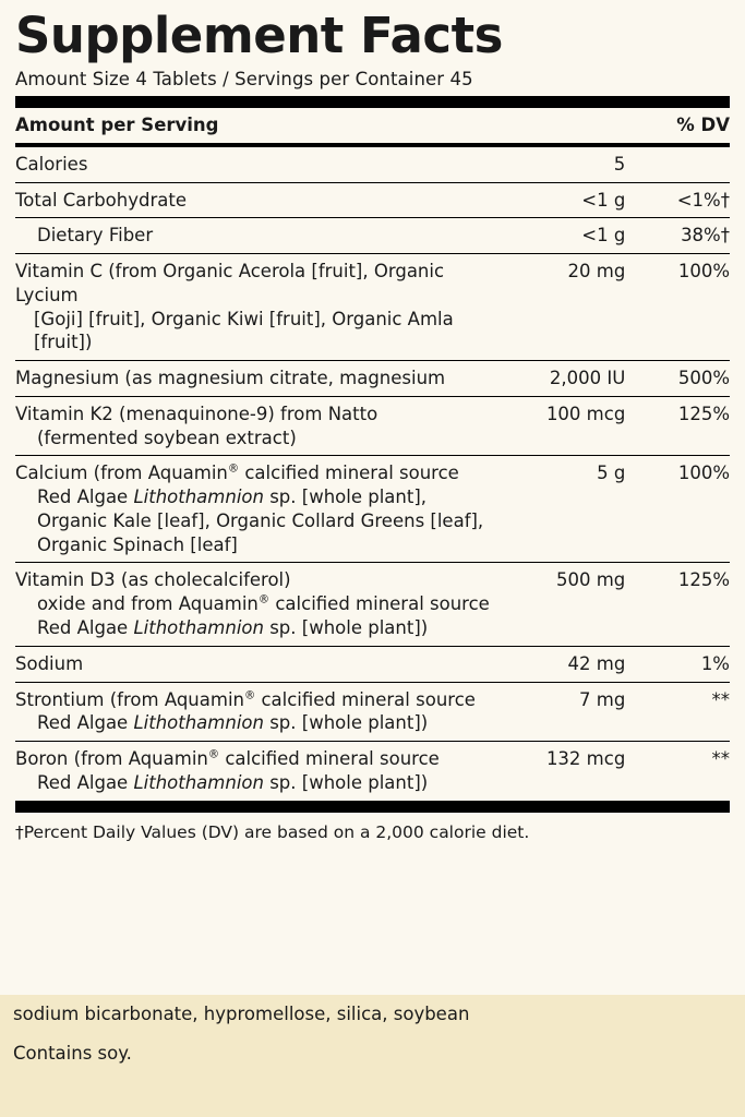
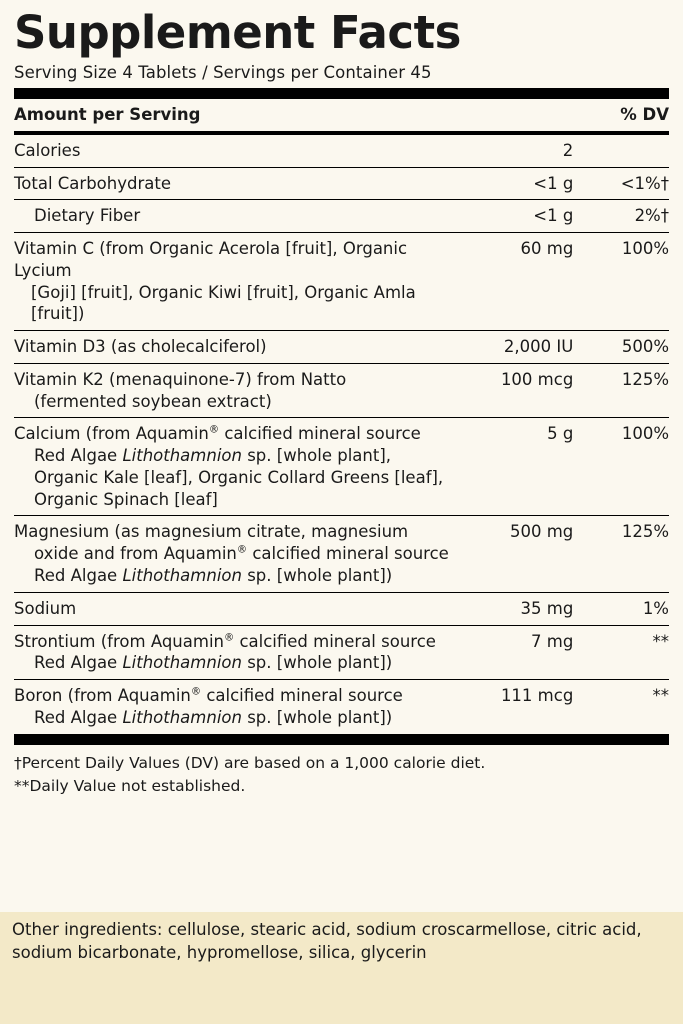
  Supplement Facts
- Amount Size 4 Tablets / Servings per Container 45
+ Serving Size 4 Tablets / Servings per Container 45
  Amount per Serving		% DV
- Calories	5
+ Calories	2
  Total Carbohydrate	<1 g	<1%†
- Dietary Fiber	<1 g	38%†
+ Dietary Fiber	<1 g	2%†
- Vitamin C (from Organic Acerola [fruit], Organic Lycium [Goji] [fruit], Organic Kiwi [fruit], Organic Amla [fruit])	20 mg	100%
+ Vitamin C (from Organic Acerola [fruit], Organic Lycium [Goji] [fruit], Organic Kiwi [fruit], Organic Amla [fruit])	60 mg	100%
- Magnesium (as magnesium citrate, magnesium	2,000 IU	500%
+ Vitamin D3 (as cholecalciferol)	2,000 IU	500%
- Vitamin K2 (menaquinone-9) from Natto (fermented soybean extract)	100 mcg	125%
+ Vitamin K2 (menaquinone-7) from Natto (fermented soybean extract)	100 mcg	125%
  Calcium (from Aquamin® calcified mineral source Red Algae Lithothamnion sp. [whole plant], Organic Kale [leaf], Organic Collard Greens [leaf], Organic Spinach [leaf]	5 g	100%
- Vitamin D3 (as cholecalciferol) oxide and from Aquamin® calcified mineral source Red Algae Lithothamnion sp. [whole plant])	500 mg	125%
+ Magnesium (as magnesium citrate, magnesium oxide and from Aquamin® calcified mineral source Red Algae Lithothamnion sp. [whole plant])	500 mg	125%
- Sodium	42 mg	1%
+ Sodium	35 mg	1%
  Strontium (from Aquamin® calcified mineral source Red Algae Lithothamnion sp. [whole plant])	7 mg	**
- Boron (from Aquamin® calcified mineral source Red Algae Lithothamnion sp. [whole plant])	132 mcg	**
+ Boron (from Aquamin® calcified mineral source Red Algae Lithothamnion sp. [whole plant])	111 mcg	**
- †Percent Daily Values (DV) are based on a 2,000 calorie diet.
+ †Percent Daily Values (DV) are based on a 1,000 calorie diet.
+ **Daily Value not established.
+ Other ingredients: cellulose, stearic acid, sodium croscarmellose, citric acid,
- sodium bicarbonate, hypromellose, silica, soybean
+ sodium bicarbonate, hypromellose, silica, glycerin
- Contains soy.
